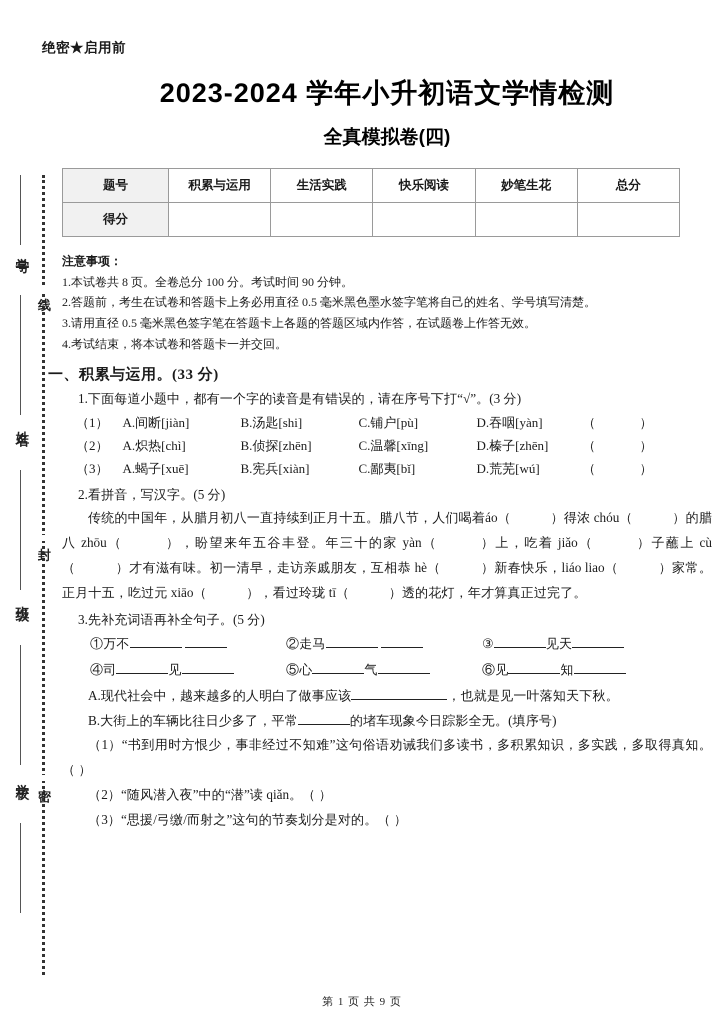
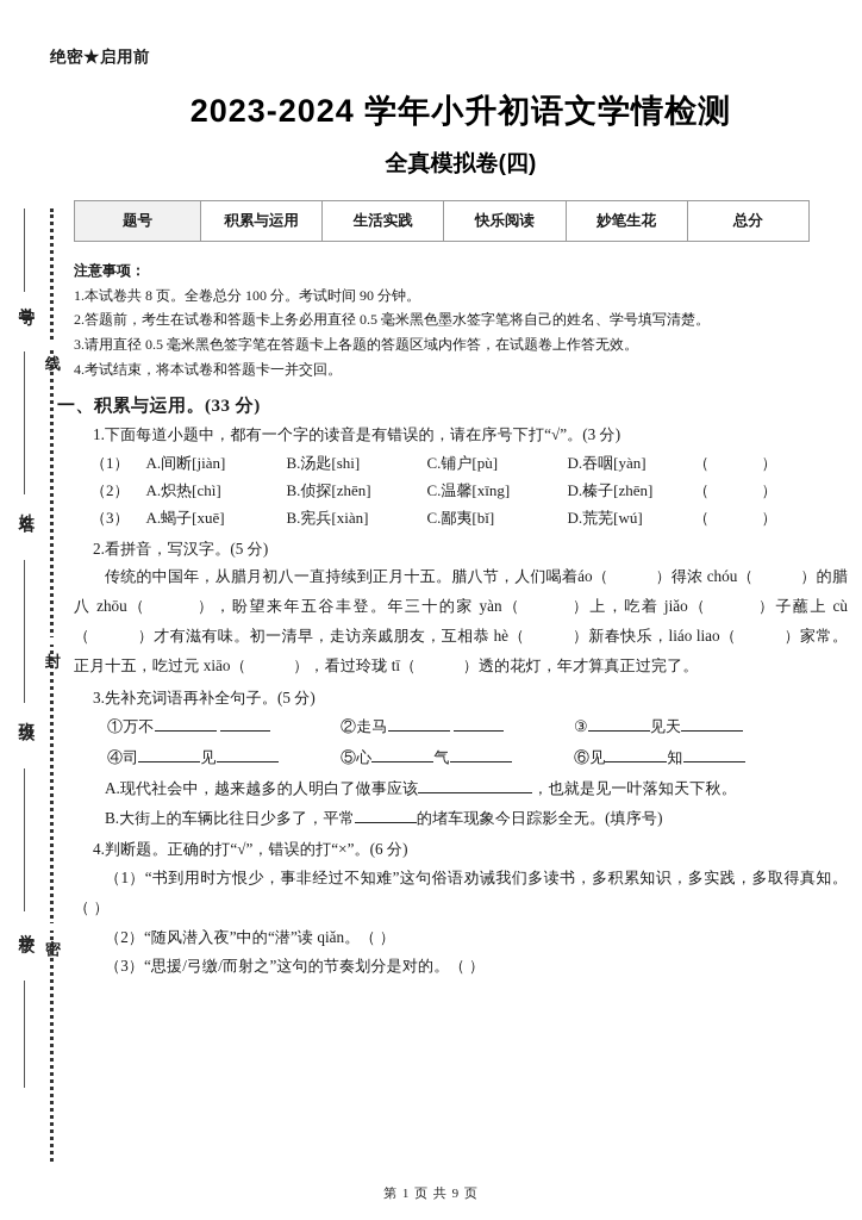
  绝密★启用前
  2023-2024 学年小升初语文学情检测
  全真模拟卷(四)
  题号	积累与运用	生活实践	快乐阅读	妙笔生花	总分
- 得分
  注意事项：
  1.本试卷共 8 页。全卷总分 100 分。考试时间 90 分钟。
  2.答题前，考生在试卷和答题卡上务必用直径 0.5 毫米黑色墨水签字笔将自己的姓名、学号填写清楚。
  3.请用直径 0.5 毫米黑色签字笔在答题卡上各题的答题区域内作答，在试题卷上作答无效。
  4.考试结束，将本试卷和答题卡一并交回。
  一、积累与运用。(33 分)
  1.下面每道小题中，都有一个字的读音是有错误的，请在序号下打“√”。(3 分)
  （1） A.间断[jiàn] B.汤匙[shi] C.铺户[pù] D.吞咽[yàn] （ ）
  （2） A.炽热[chì] B.侦探[zhēn] C.温馨[xīng] D.榛子[zhēn] （ ）
  （3） A.蝎子[xuē] B.宪兵[xiàn] C.鄙夷[bǐ] D.荒芜[wú] （ ）
  2.看拼音，写汉字。(5 分)
  传统的中国年，从腊月初八一直持续到正月十五。腊八节，人们喝着áo（ ）得浓 chóu（ ）的腊八 zhōu（ ），盼望来年五谷丰登。年三十的家 yàn（ ）上，吃着 jiǎo（ ）子蘸上 cù（ ）才有滋有味。初一清早，走访亲戚朋友，互相恭 hè（ ）新春快乐，liáo liao（ ）家常。正月十五，吃过元 xiāo（ ），看过玲珑 tī（ ）透的花灯，年才算真正过完了。
  3.先补充词语再补全句子。(5 分)
  ①万不 ②走马 ③ 见天
  ④司 见 ⑤心 气 ⑥见 知
  A.现代社会中，越来越多的人明白了做事应该 ，也就是见一叶落知天下秋。
  B.大街上的车辆比往日少多了，平常 的堵车现象今日踪影全无。(填序号)
+ 4.判断题。正确的打“√”，错误的打“×”。(6 分)
  （1）“书到用时方恨少，事非经过不知难”这句俗语劝诫我们多读书，多积累知识，多实践，多取得真知。（ ）
  （2）“随风潜入夜”中的“潜”读 qiǎn。（ ）
  （3）“思援/弓缴/而射之”这句的节奏划分是对的。（ ）
  第 1 页 共 9 页
